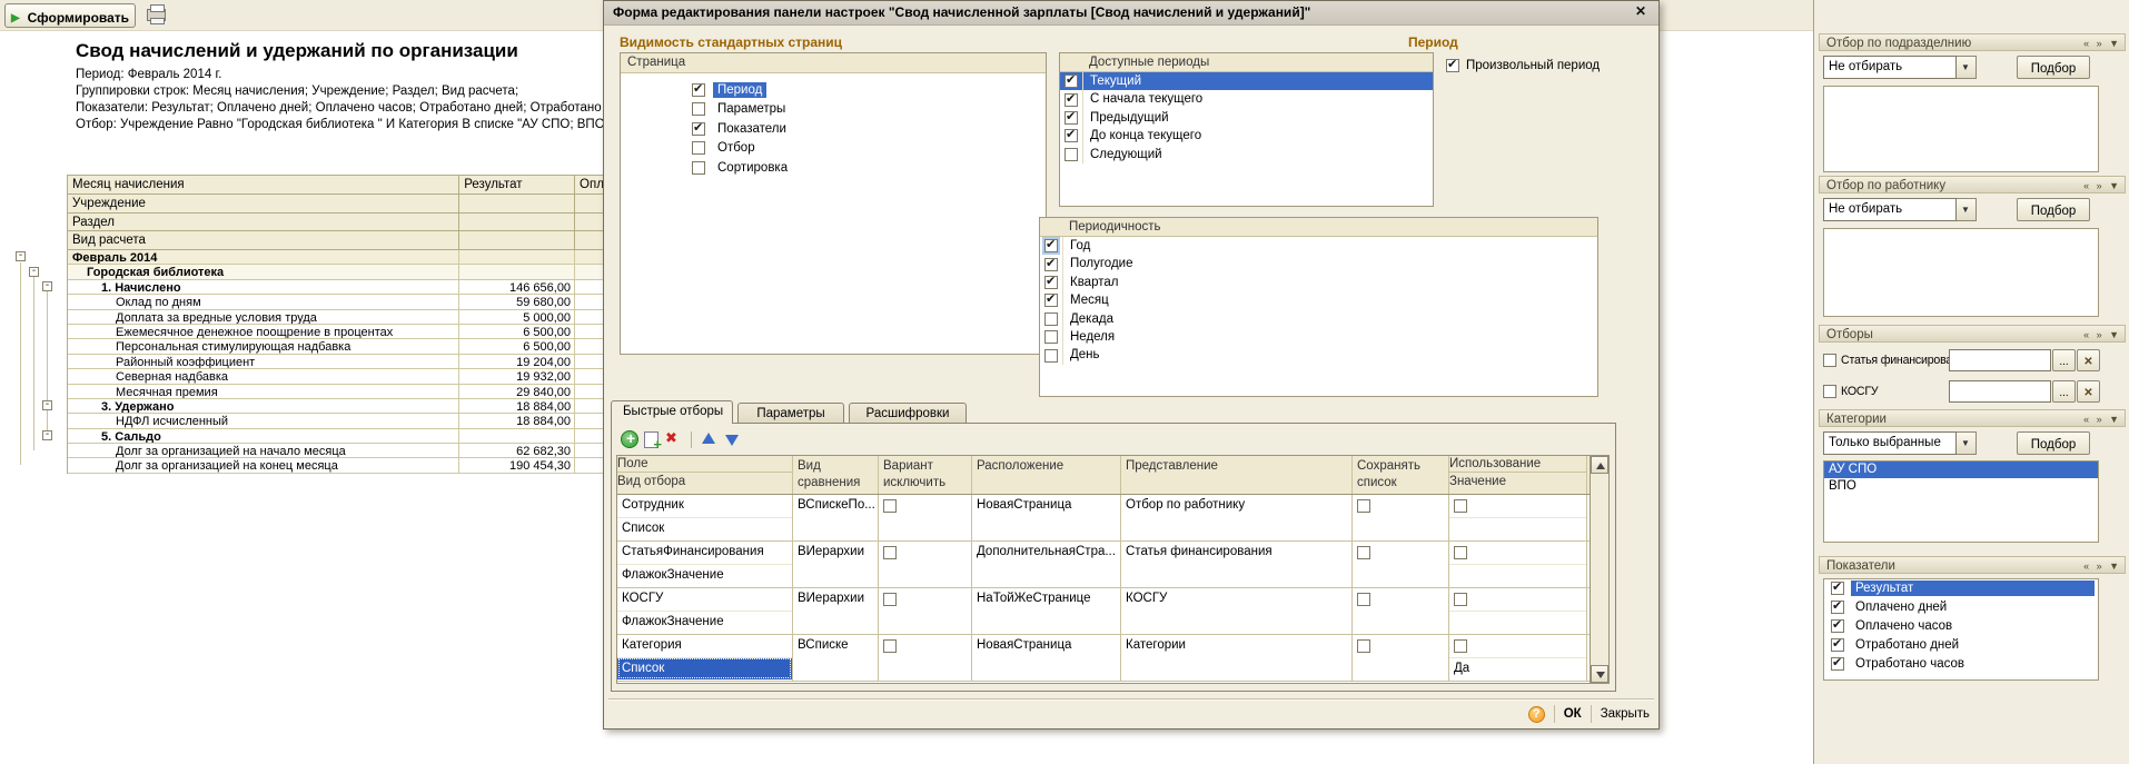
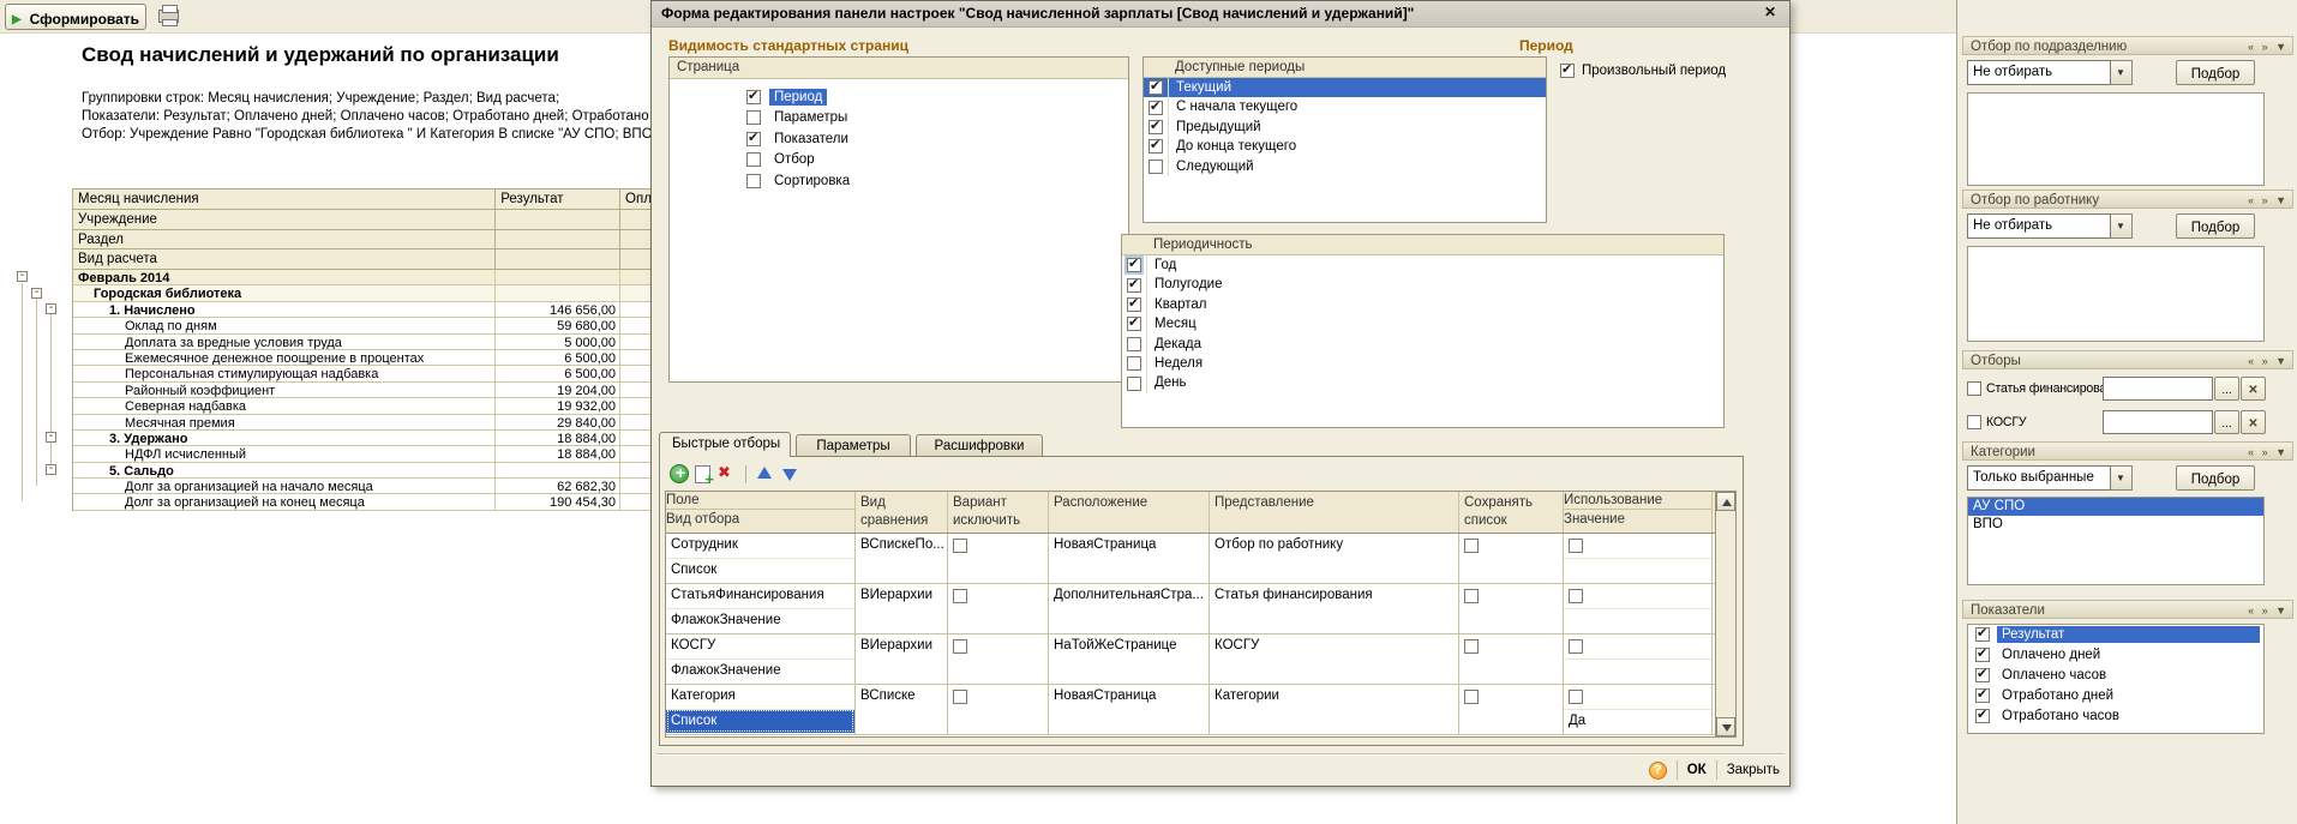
  Сформировать
  Свод начислений и удержаний по организации
- Период: Февраль 2014 г.
  Группировки строк: Месяц начисления; Учреждение; Раздел; Вид расчета;
  Показатели: Результат; Оплачено дней; Оплачено часов; Отработано дней; Отработано
  Отбор: Учреждение Равно "Городская библиотека " И Категория В списке "АУ СПО; ВПО
  Месяц начисления
  Результат
  Учреждение
  Раздел
  Вид расчета
  Февраль 2014
  Городская библиотека
  1. Начислено
  146 656,00
  Оклад по дням
  59 680,00
  Доплата за вредные условия труда
  5 000,00
  Ежемесячное денежное поощрение в процентах
  6 500,00
  Персональная стимулирующая надбавка
  6 500,00
  Районный коэффициент
  19 204,00
  Северная надбавка
  19 932,00
  Месячная премия
  29 840,00
  3. Удержано
  18 884,00
  НДФЛ исчисленный
  18 884,00
  5. Сальдо
  Долг за организацией на начало месяца
  62 682,30
  Долг за организацией на конец месяца
  190 454,30
  Форма редактирования панели настроек "Свод начисленной зарплаты [Свод начислений и удержаний]"
  Видимость стандартных страниц
  Страница
  Период
  Параметры
  Показатели
  Отбор
  Сортировка
  Период
  Доступные периоды
  Текущий
  С начала текущего
  Предыдущий
  До конца текущего
  Следующий
  Произвольный период
  Периодичность
  Год
  Полугодие
  Квартал
  Месяц
  Декада
  Неделя
  День
  Быстрые отборы
  Параметры
  Расшифровки
  Поле
  Вид отбора
  Вид сравнения
  Вариант исключить
  Расположение
  Представление
  Сохранять список
  Использование
  Значение
  Сотрудник
  Список
  ВСпискеПо...
  НоваяСтраница
  Отбор по работнику
  СтатьяФинансирования
  ФлажокЗначение
  ВИерархии
  ДополнительнаяСтра...
  Статья финансирования
  КОСГУ
  ФлажокЗначение
  ВИерархии
  НаТойЖеСтранице
  КОСГУ
  Категория
  Список
  ВСписке
  НоваяСтраница
  Категории
  Да
  ОК
  Закрыть
  Отбор по подразделнию
  Не отбирать
  Подбор
  Отбор по работнику
  Не отбирать
  Подбор
  Отборы
  Статья финансиров
  ...
  ✕
  КОСГУ
  ...
  ✕
  Категории
  Только выбранные
  Подбор
  АУ СПО
  ВПО
  Показатели
  Результат
  Оплачено дней
  Оплачено часов
  Отработано дней
  Отработано часов
